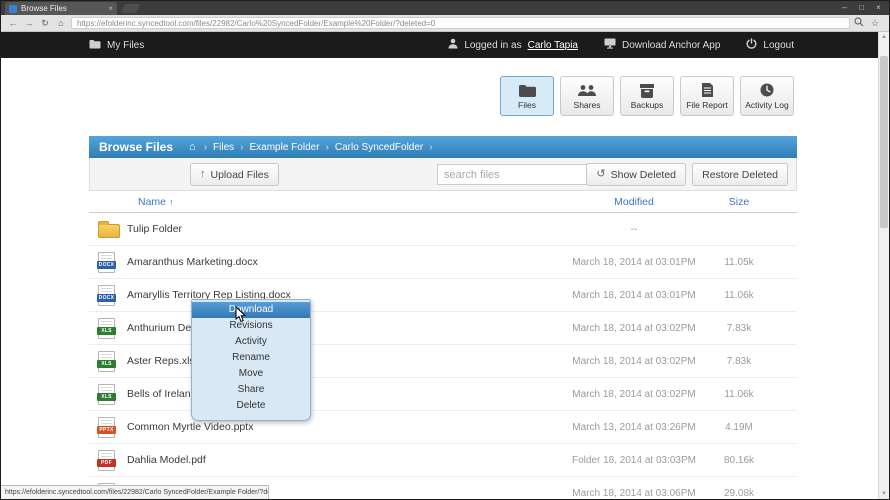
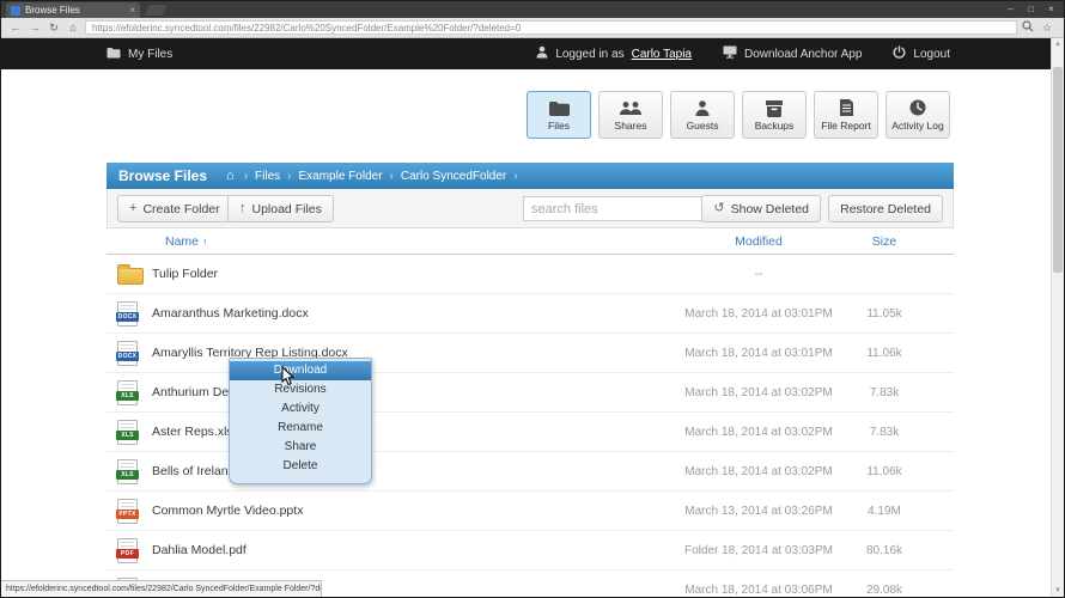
  Browse Files
  ×
  –
  □
  ×
  ←
  →
  ↻
  ⌂
  https://efolderinc.syncedtool.com/files/22982/Carlo%20SyncedFolder/Example%20Folder/?deleted=0
  ☆
  My Files
  Logged in as
  Carlo Tapia
  Download Anchor App
  Logout
  Files
  Shares
+ Guests
  Backups
  File Report
  Activity Log
  Browse Files
  ⌂
  ›
  Files
  ›
  Example Folder
  ›
  Carlo SyncedFolder
  ›
+ +
+ Create Folder
  ↑
  Upload Files
  search files
  ↺
  Show Deleted
  Restore Deleted
  Name
  ↑
  Modified
  Size
  Tulip Folder
  --
  Amaranthus Marketing.docx
  March 18, 2014 at 03:01PM
  11.05k
  Amaryllis Territory Rep Listing.docx
  March 18, 2014 at 03:01PM
  11.06k
  Anthurium De
  March 18, 2014 at 03:02PM
  7.83k
  Aster Reps.xl
  March 18, 2014 at 03:02PM
  7.83k
  Bells of Irelan
  March 18, 2014 at 03:02PM
  11.06k
  Common Myrtle Video.pptx
  March 13, 2014 at 03:26PM
  4.19M
  Dahlia Model.pdf
  Folder 18, 2014 at 03:03PM
  80.16k
  March 18, 2014 at 03:06PM
  29.08k
  Dwnload
  Revisions
  Activity
  Rename
- Move
  Share
  Delete
